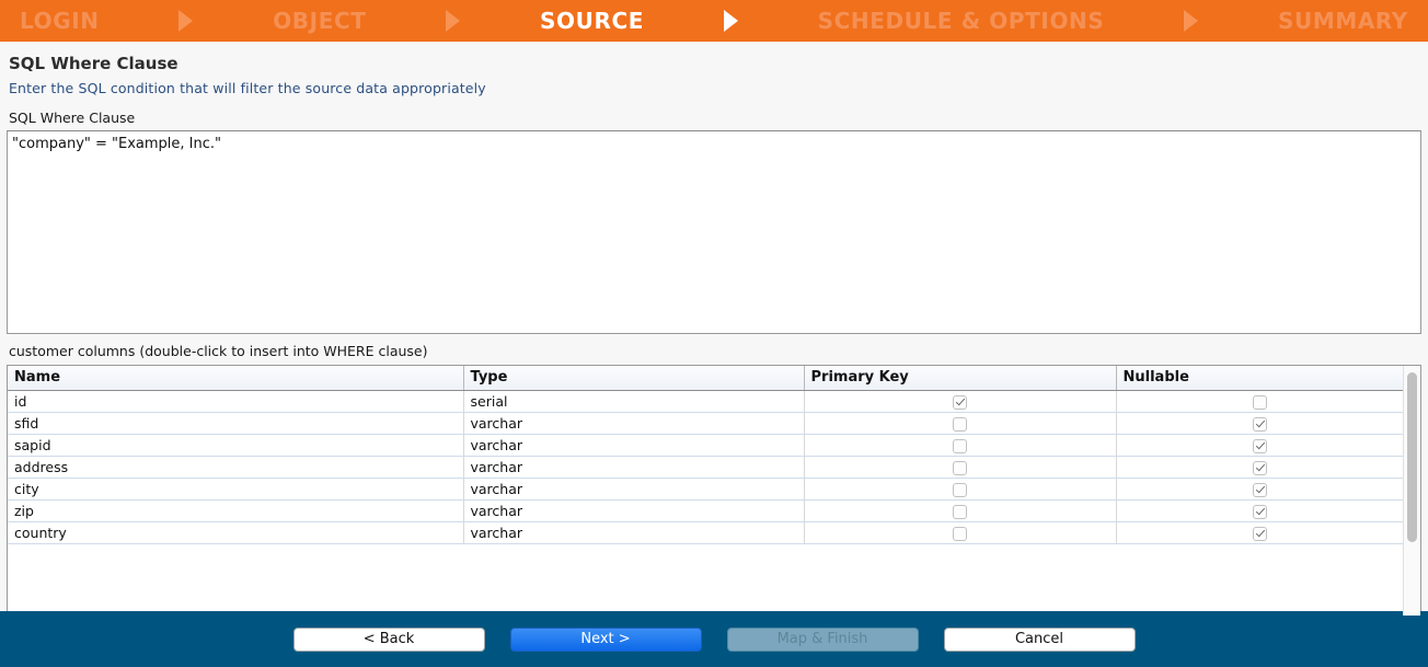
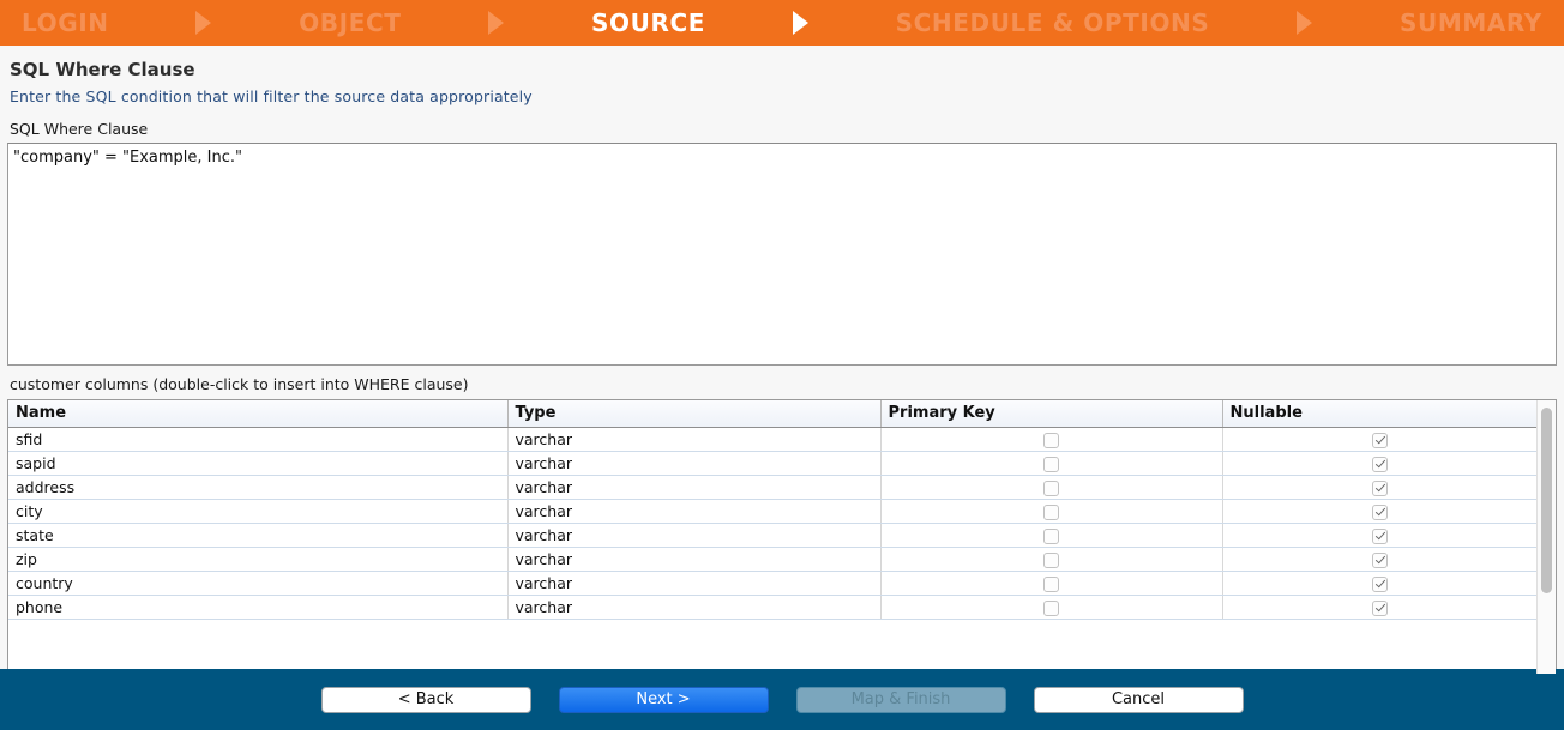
  LOGIN
  OBJECT
  SOURCE
  SCHEDULE & OPTIONS
  SUMMARY
  SQL Where Clause
  Enter the SQL condition that will filter the source data appropriately
  SQL Where Clause
  "company" = "Example, Inc."
  customer columns (double-click to insert into WHERE clause)
  Name	Type	Primary Key	Nullable
- id	serial
  sfid	varchar
  sapid	varchar
  address	varchar
  city	varchar
+ state	varchar
  zip	varchar
  country	varchar
+ phone	varchar
  < Back
  Next >
  Map & Finish
  Cancel
